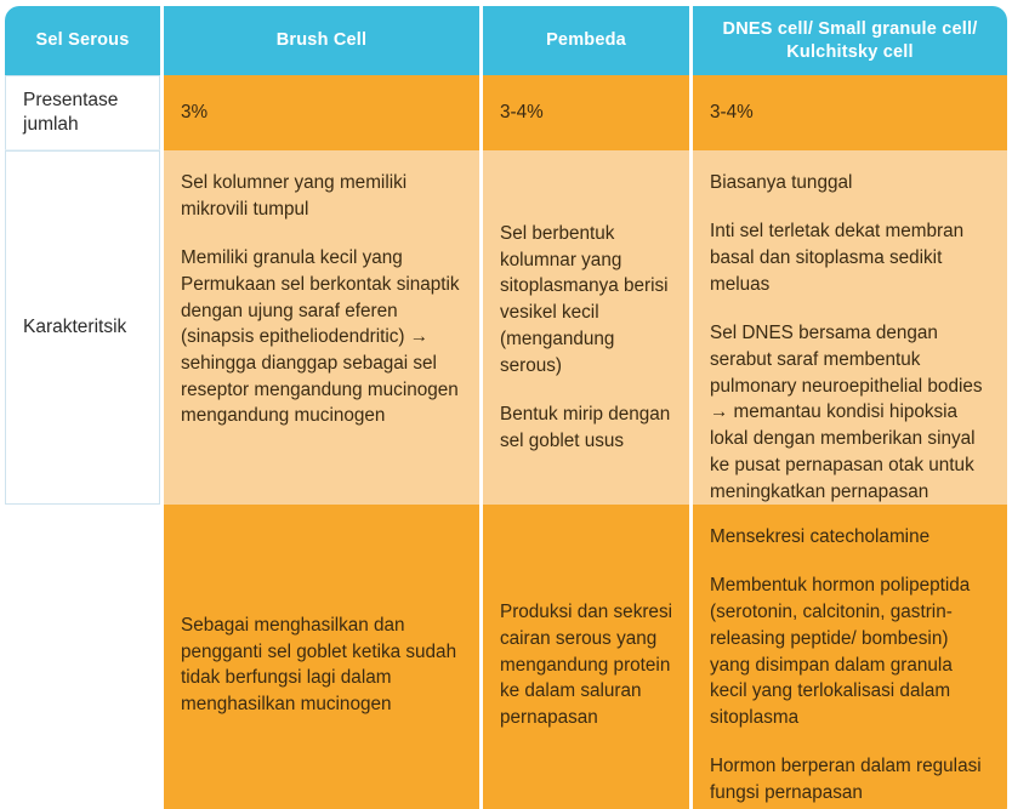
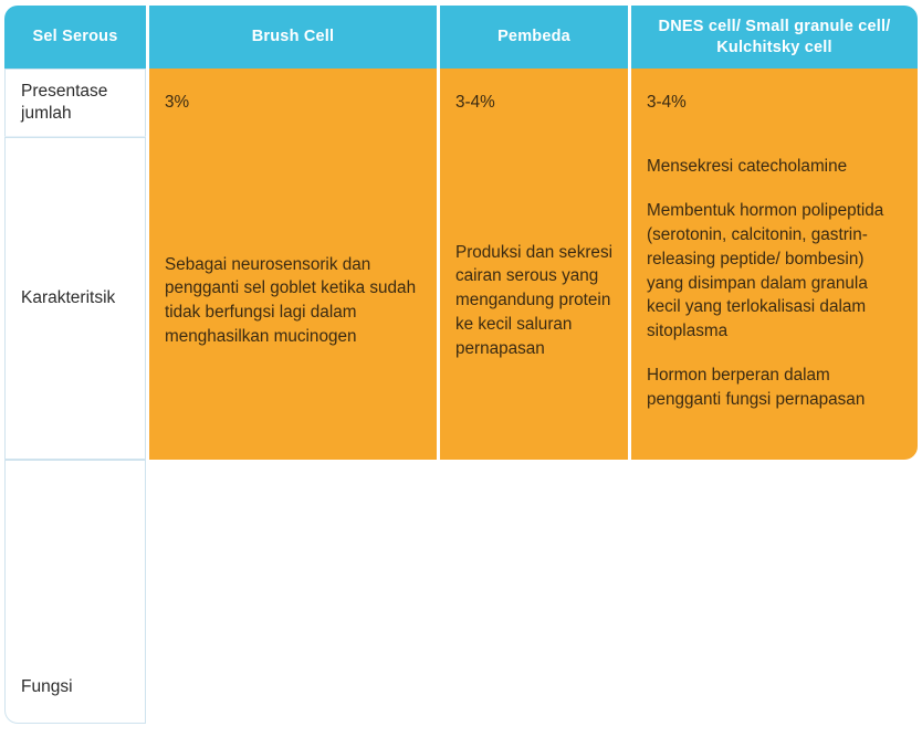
  Sel Serous
  Brush Cell
  Pembeda
  DNES cell/ Small granule cell/ Kulchitsky cell
  Presentase jumlah
  Karakteritsik
+ Fungsi
  3%
  3-4%
  3-4%
- Sel kolumner yang memiliki mikrovili tumpul
- Memiliki granula kecil yang Permukaan sel berkontak sinaptik dengan ujung saraf eferen (sinapsis epitheliodendritic) → sehingga dianggap sebagai sel reseptor mengandung mucinogen mengandung mucinogen
- Sel berbentuk kolumnar yang sitoplasmanya berisi vesikel kecil (mengandung serous)
- Bentuk mirip dengan sel goblet usus
- Biasanya tunggal
- Inti sel terletak dekat membran basal dan sitoplasma sedikit meluas
- Sel DNES bersama dengan serabut saraf membentuk pulmonary neuroepithelial bodies → memantau kondisi hipoksia lokal dengan memberikan sinyal ke pusat pernapasan otak untuk meningkatkan pernapasan
- Sebagai menghasilkan dan pengganti sel goblet ketika sudah tidak berfungsi lagi dalam menghasilkan mucinogen
+ Sebagai neurosensorik dan pengganti sel goblet ketika sudah tidak berfungsi lagi dalam menghasilkan mucinogen
- Produksi dan sekresi cairan serous yang mengandung protein ke dalam saluran pernapasan
+ Produksi dan sekresi cairan serous yang mengandung protein ke kecil saluran pernapasan
  Mensekresi catecholamine
  Membentuk hormon polipeptida (serotonin, calcitonin, gastrin-releasing peptide/ bombesin) yang disimpan dalam granula kecil yang terlokalisasi dalam sitoplasma
- Hormon berperan dalam regulasi fungsi pernapasan
+ Hormon berperan dalam pengganti fungsi pernapasan
